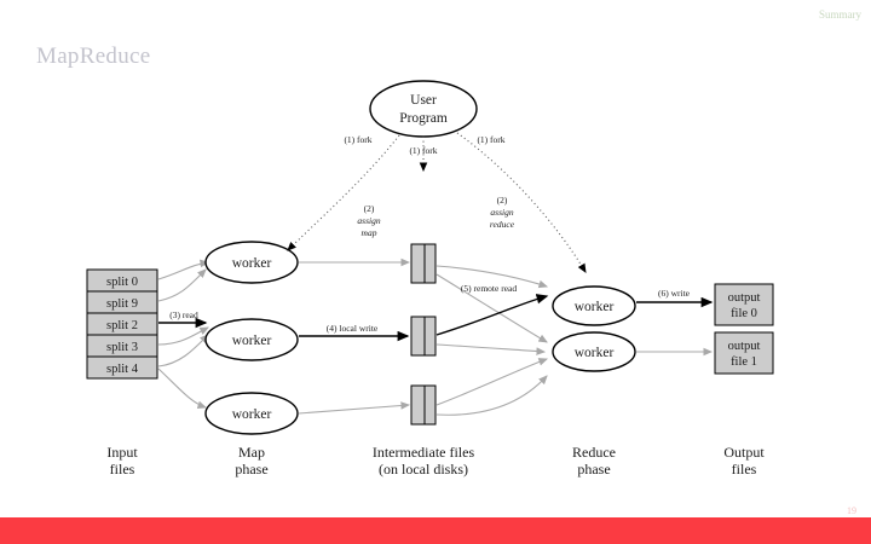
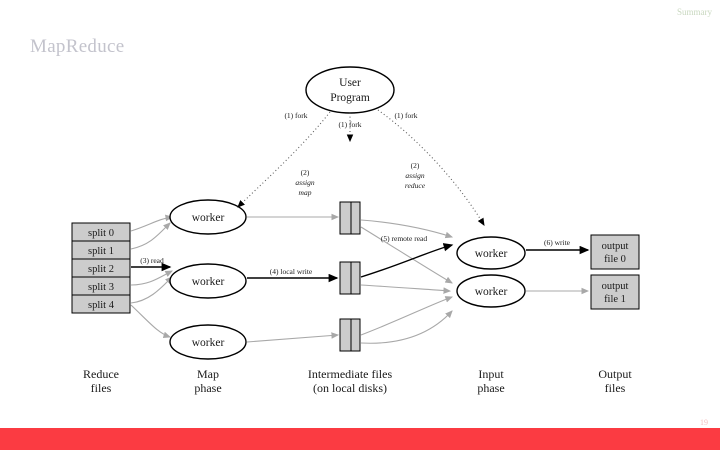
  Summary
  MapReduce
  split 0
- split 9
+ split 1
  split 2
  split 3
  split 4
  (3) read
  worker
  worker
  worker
  User
  Program
  (1) fork
  (1) fork
  (1) fork
  (2)
  assign
  map
  (2)
  assign
  reduce
  (4) local write
  (5) remote read
  worker
  worker
  output
  file 0
  output
  file 1
  (6) write
- Input
+ Reduce
  files
  Map
  phase
  Intermediate files
  (on local disks)
- Reduce
+ Input
  phase
  Output
  files
  19
